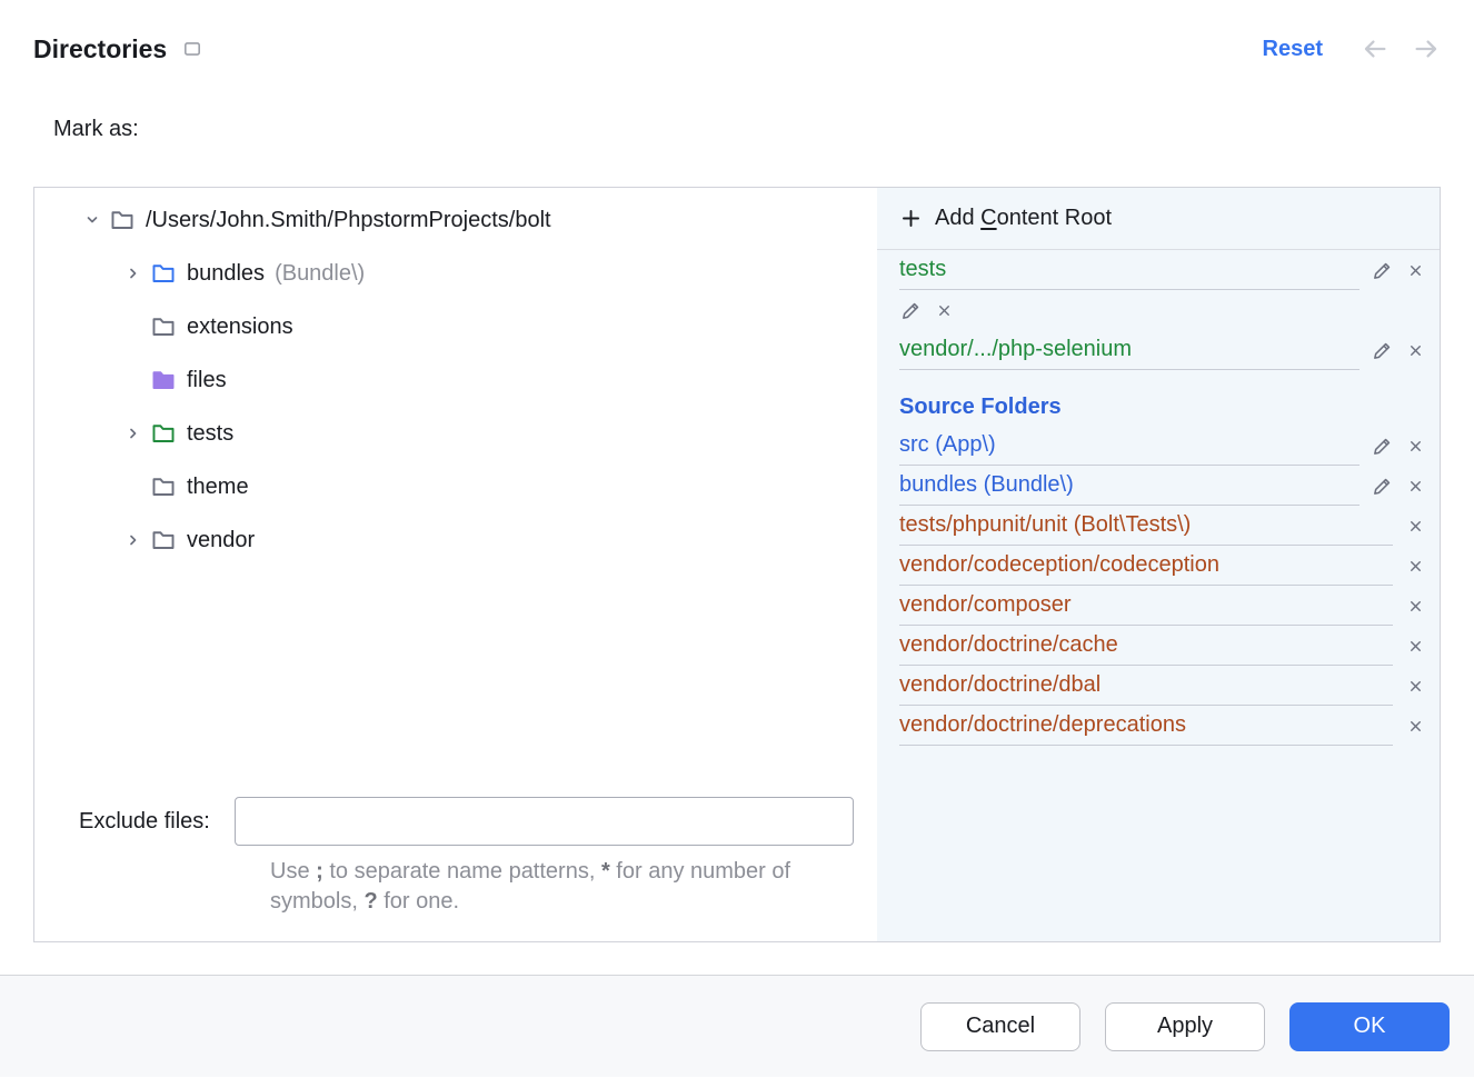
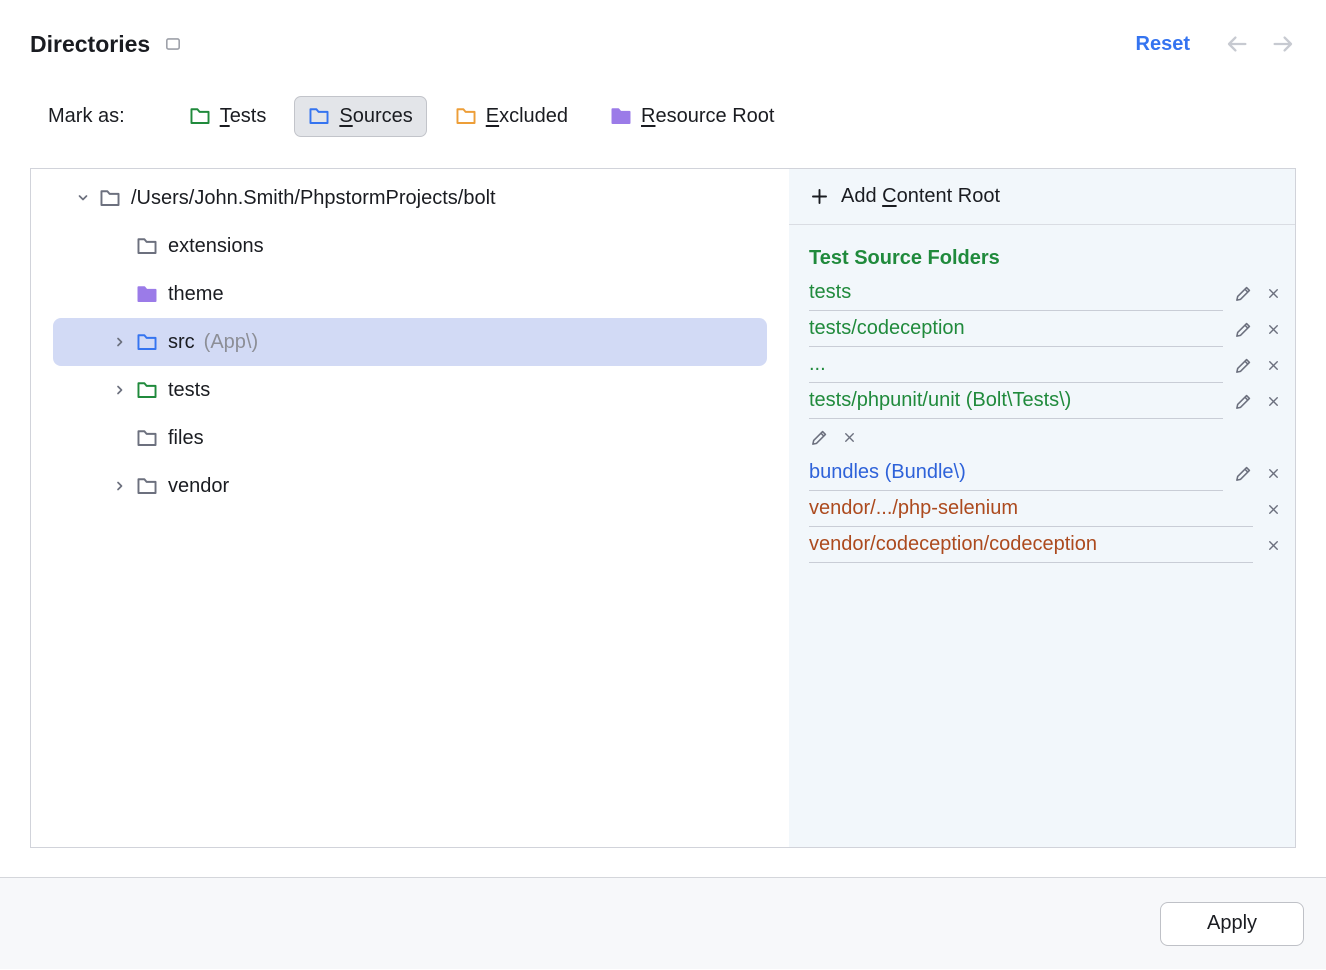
  Directories
  Reset
  Mark as:
+ Tests
+ Sources
+ Excluded
+ Resource Root
  /Users/John.Smith/PhpstormProjects/bolt
- bundles
- (Bundle\)
  extensions
- files
+ theme
+ src
+ (App\)
  tests
- theme
+ files
  vendor
- Exclude files:
- Use ; to separate name patterns, * for any number of symbols, ? for one.
  Add Content Root
+ Test Source Folders
  tests
+ tests/codeception
+ ...
- vendor/.../php-selenium
+ tests/phpunit/unit (Bolt\Tests\)
- Source Folders
- src (App\)
  bundles (Bundle\)
- tests/phpunit/unit (Bolt\Tests\)
+ vendor/.../php-selenium
  vendor/codeception/codeception
- vendor/composer
- vendor/doctrine/cache
- vendor/doctrine/dbal
- vendor/doctrine/deprecations
- Cancel
  Apply
- OK
